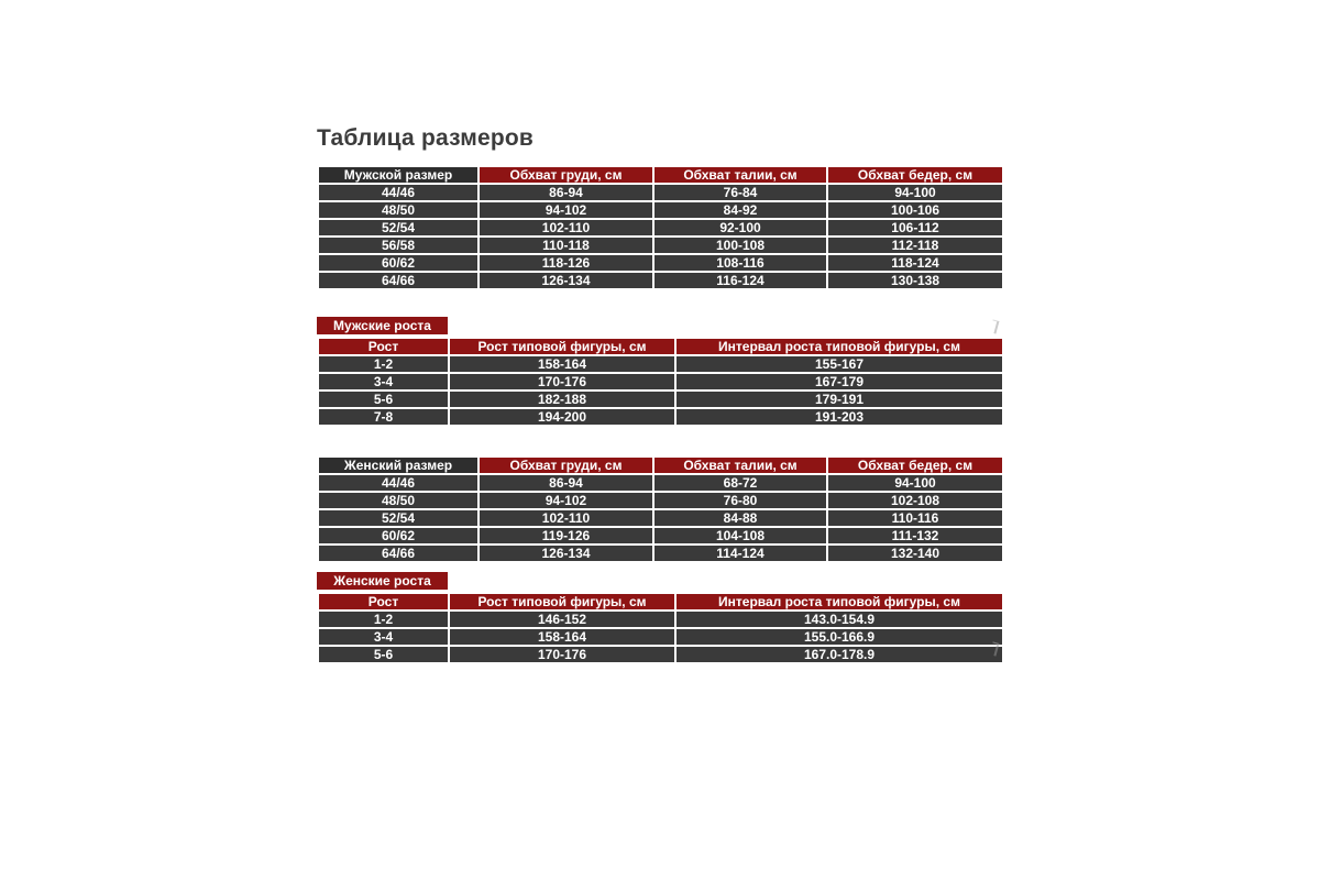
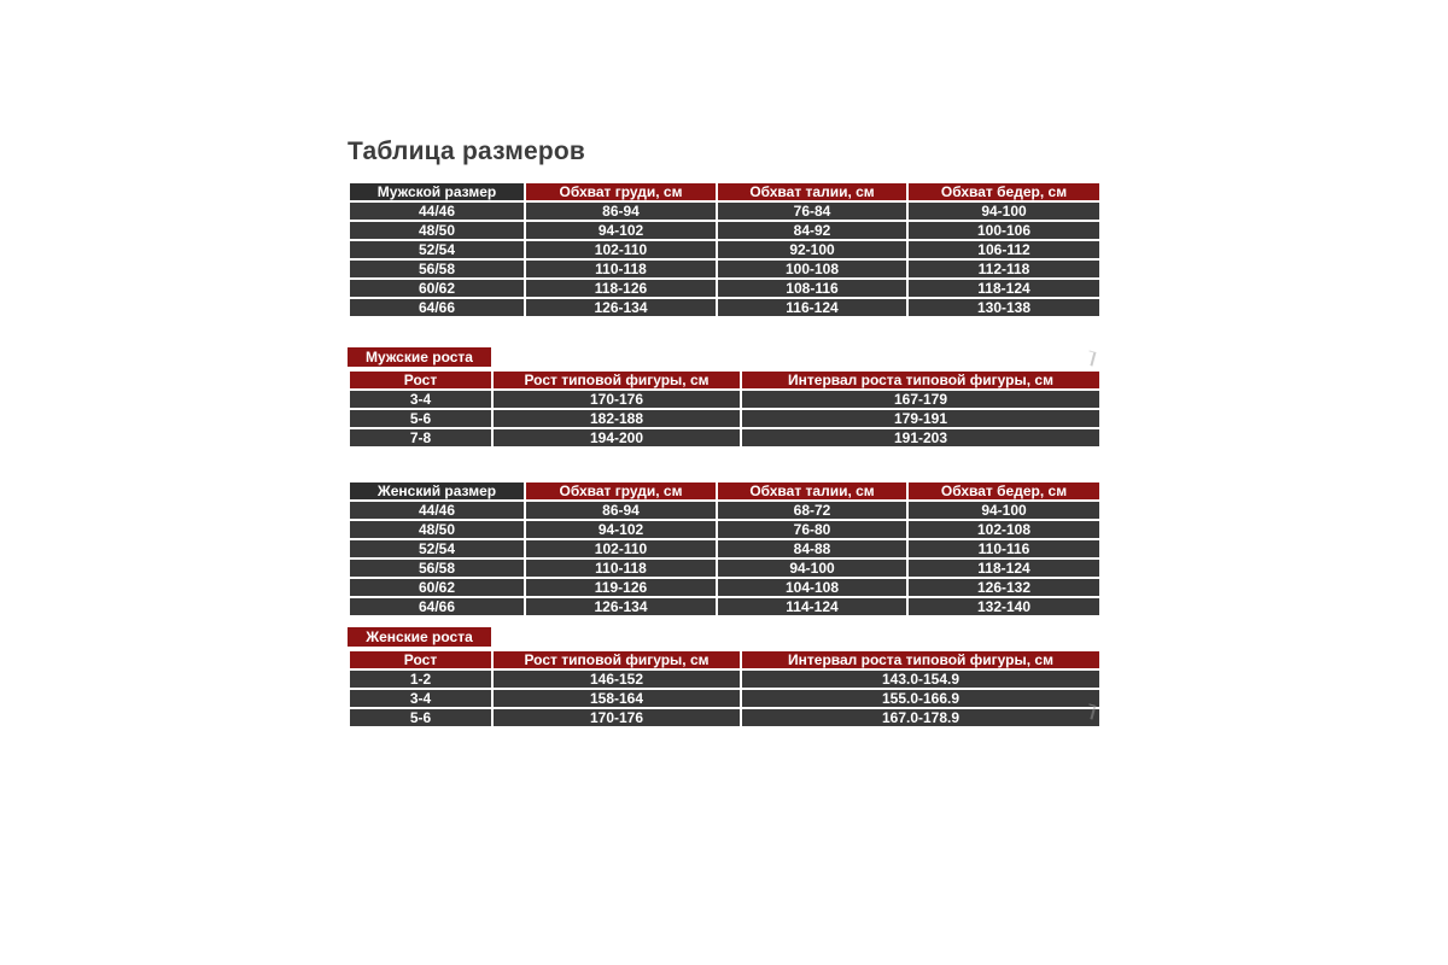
  Таблица размеров
  Мужской размер	Обхват груди, см	Обхват талии, см	Обхват бедер, см
  44/46	86-94	76-84	94-100
  48/50	94-102	84-92	100-106
  52/54	102-110	92-100	106-112
  56/58	110-118	100-108	112-118
  60/62	118-126	108-116	118-124
  64/66	126-134	116-124	130-138
  Мужские роста
  Рост	Рост типовой фигуры, см	Интервал роста типовой фигуры, см
- 1-2	158-164	155-167
  3-4	170-176	167-179
  5-6	182-188	179-191
  7-8	194-200	191-203
  Женский размер	Обхват груди, см	Обхват талии, см	Обхват бедер, см
  44/46	86-94	68-72	94-100
  48/50	94-102	76-80	102-108
  52/54	102-110	84-88	110-116
+ 56/58	110-118	94-100	118-124
- 60/62	119-126	104-108	111-132
+ 60/62	119-126	104-108	126-132
  64/66	126-134	114-124	132-140
  Женские роста
  Рост	Рост типовой фигуры, см	Интервал роста типовой фигуры, см
  1-2	146-152	143.0-154.9
  3-4	158-164	155.0-166.9
  5-6	170-176	167.0-178.9
